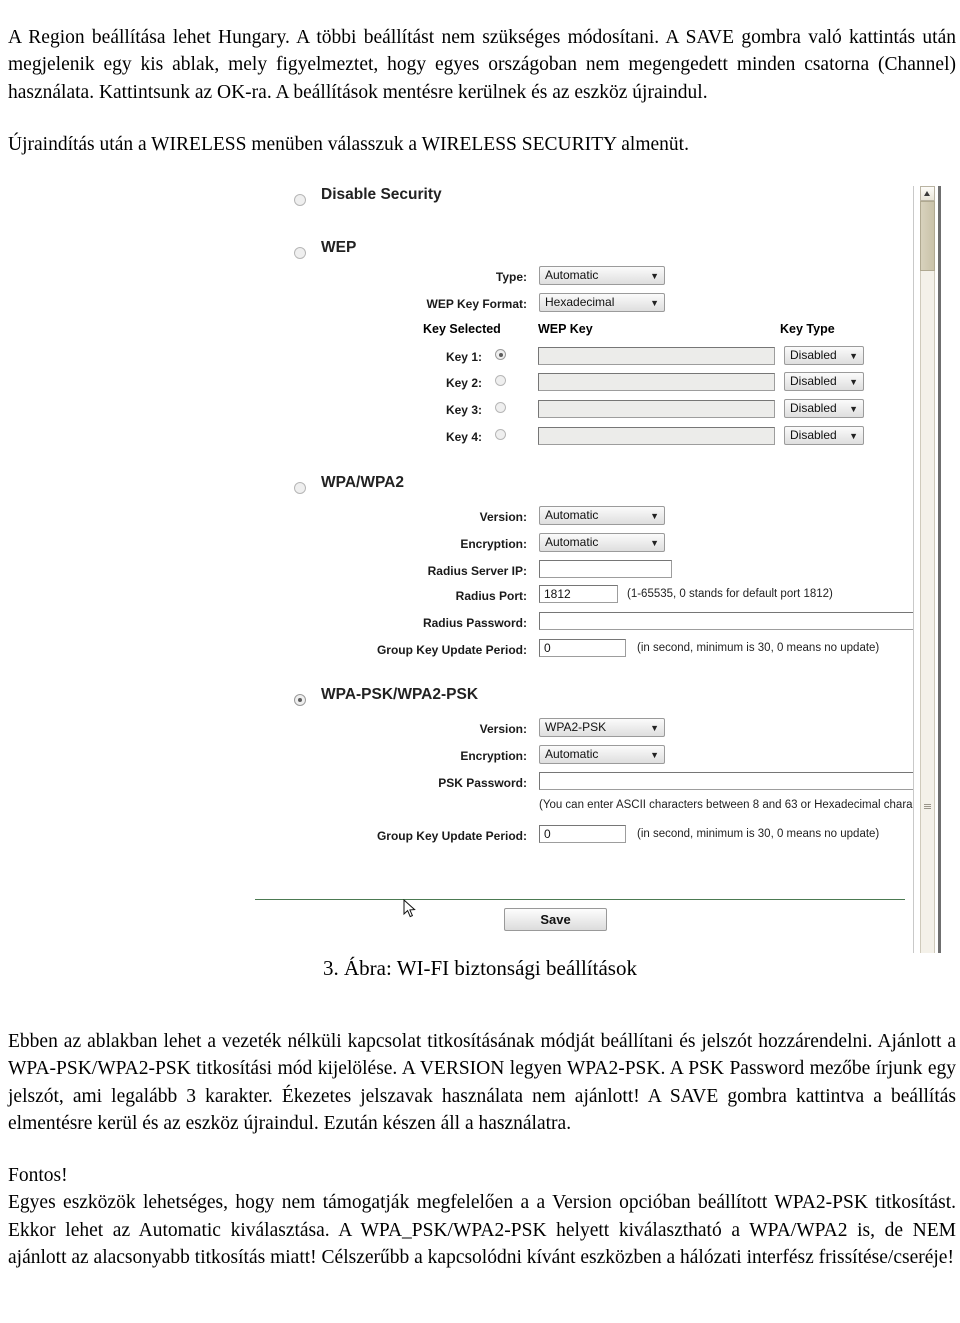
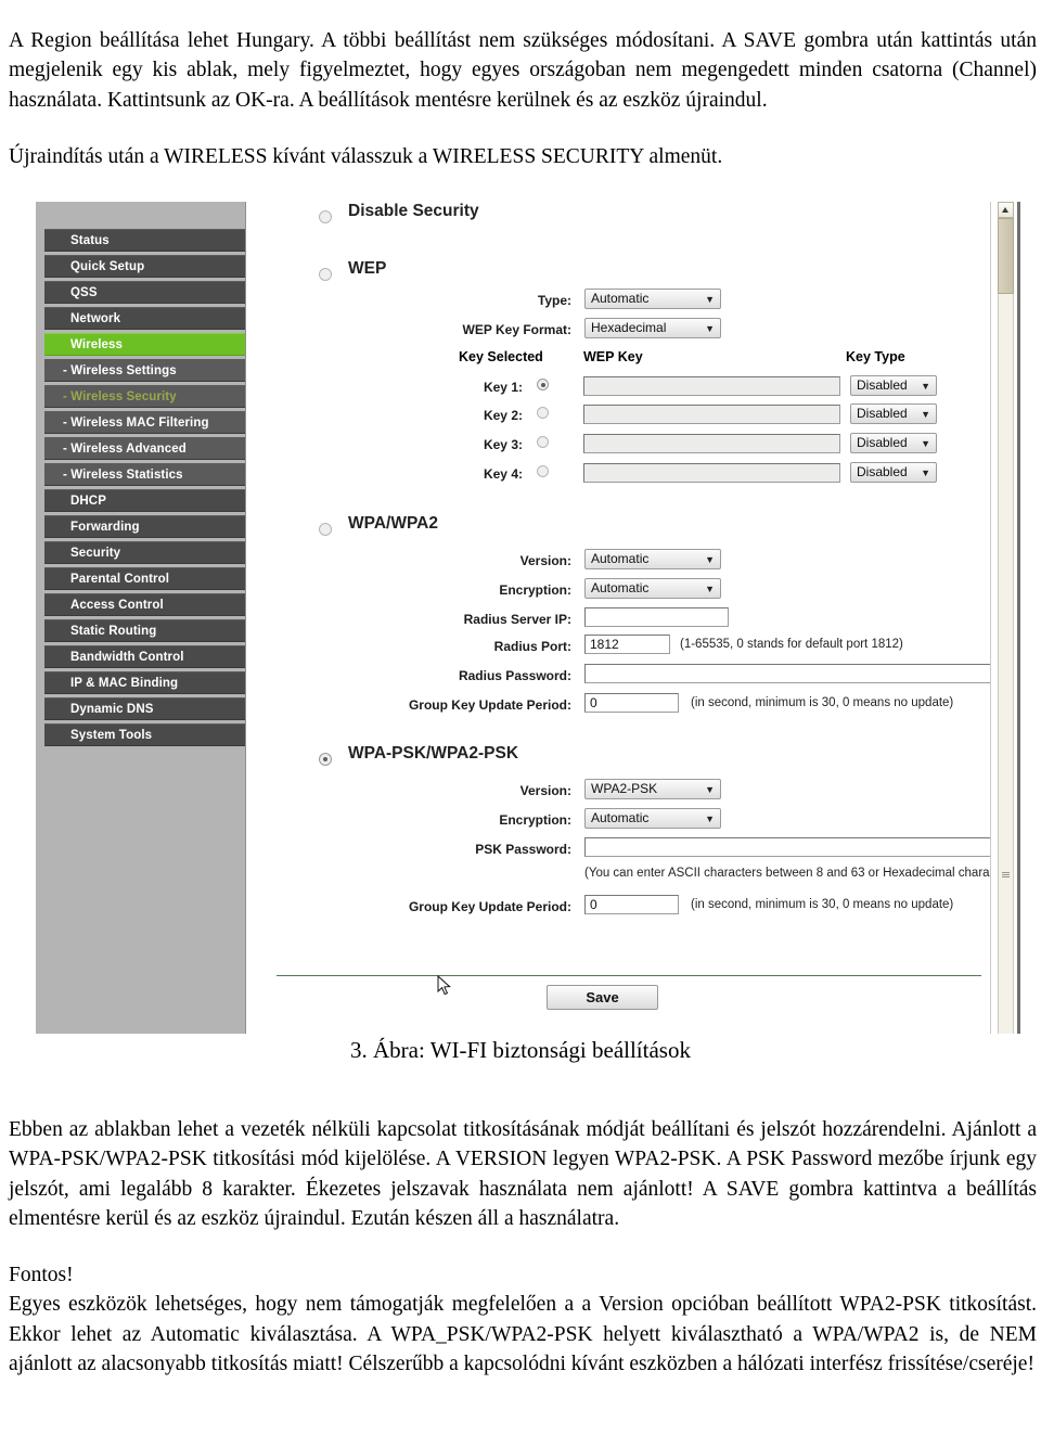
- A Region beállítása lehet Hungary. A többi beállítást nem szükséges módosítani. A SAVE gombra való kattintás után megjelenik egy kis ablak, mely figyelmeztet, hogy egyes országoban nem megengedett minden csatorna (Channel) használata. Kattintsunk az OK-ra. A beállítások mentésre kerülnek és az eszköz újraindul.
+ A Region beállítása lehet Hungary. A többi beállítást nem szükséges módosítani. A SAVE gombra után kattintás után megjelenik egy kis ablak, mely figyelmeztet, hogy egyes országoban nem megengedett minden csatorna (Channel) használata. Kattintsunk az OK-ra. A beállítások mentésre kerülnek és az eszköz újraindul.
- Újraindítás után a WIRELESS menüben válasszuk a WIRELESS SECURITY almenüt.
+ Újraindítás után a WIRELESS kívánt válasszuk a WIRELESS SECURITY almenüt.
+ Status
+ Quick Setup
+ QSS
+ Network
+ Wireless
+ - Wireless Settings
+ - Wireless Security
+ - Wireless MAC Filtering
+ - Wireless Advanced
+ - Wireless Statistics
+ DHCP
+ Forwarding
+ Security
+ Parental Control
+ Access Control
+ Static Routing
+ Bandwidth Control
+ IP & MAC Binding
+ Dynamic DNS
+ System Tools
  Disable Security
  WEP
  Type:
  Automatic
  ▼
  WEP Key Format:
  Hexadecimal
  ▼
  Key Selected
  WEP Key
  Key Type
  Key 1:
  Disabled
  ▼
  Key 2:
  Disabled
  ▼
  Key 3:
  Disabled
  ▼
  Key 4:
  Disabled
  ▼
  WPA/WPA2
  Version:
  Automatic
  ▼
  Encryption:
  Automatic
  ▼
  Radius Server IP:
  Radius Port:
  1812
  (1-65535, 0 stands for default port 1812)
  Radius Password:
  Group Key Update Period:
  0
  (in second, minimum is 30, 0 means no update)
  WPA-PSK/WPA2-PSK
  Version:
  WPA2-PSK
  ▼
  Encryption:
  Automatic
  ▼
  PSK Password:
  (You can enter ASCII characters between 8 and 63 or Hexadecimal chara
  Group Key Update Period:
  0
  (in second, minimum is 30, 0 means no update)
  Save
  3. Ábra: WI-FI biztonsági beállítások
- Ebben az ablakban lehet a vezeték nélküli kapcsolat titkosításának módját beállítani és jelszót hozzárendelni. Ajánlott a WPA-PSK/WPA2-PSK titkosítási mód kijelölése. A VERSION legyen WPA2-PSK. A PSK Password mezőbe írjunk egy jelszót, ami legalább 3 karakter. Ékezetes jelszavak használata nem ajánlott! A SAVE gombra kattintva a beállítás elmentésre kerül és az eszköz újraindul. Ezután készen áll a használatra.
+ Ebben az ablakban lehet a vezeték nélküli kapcsolat titkosításának módját beállítani és jelszót hozzárendelni. Ajánlott a WPA-PSK/WPA2-PSK titkosítási mód kijelölése. A VERSION legyen WPA2-PSK. A PSK Password mezőbe írjunk egy jelszót, ami legalább 8 karakter. Ékezetes jelszavak használata nem ajánlott! A SAVE gombra kattintva a beállítás elmentésre kerül és az eszköz újraindul. Ezután készen áll a használatra.
  Fontos!
  Egyes eszközök lehetséges, hogy nem támogatják megfelelően a a Version opcióban beállított WPA2-PSK titkosítást. Ekkor lehet az Automatic kiválasztása. A WPA_PSK/WPA2-PSK helyett kiválasztható a WPA/WPA2 is, de NEM ajánlott az alacsonyabb titkosítás miatt! Célszerűbb a kapcsolódni kívánt eszközben a hálózati interfész frissítése/cseréje!
